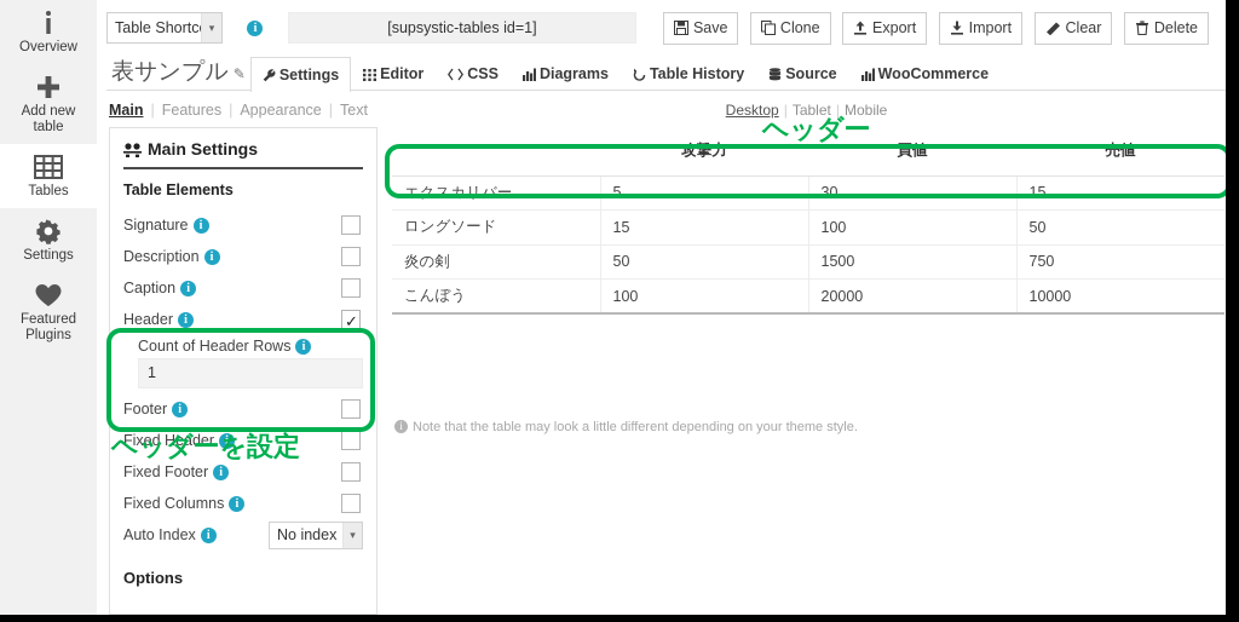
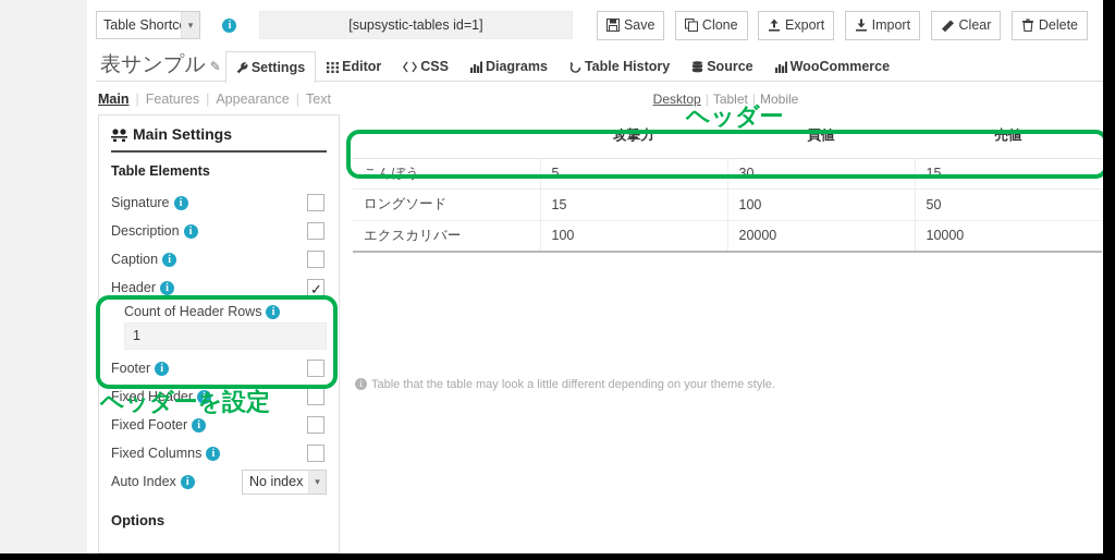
- Overview
- Add new
- table
- Tables
- Settings
- Featured
- Plugins
  Table Shortc
  ▾
  i [supsystic-tables id=1]
  Save Clone Export Import Clear Delete
  表サンプル ✎ Settings Editor CSS Diagrams Table History Source WooCommerce
  Main | Features | Appearance | Text
  Main Settings
  Table Elements
  Signature i
  Description i
  Caption i
  Header i
  Count of Header Rows i
  1
  Footer i
  Fixed Header i
  Fixed Footer i
  Fixed Columns i
  Auto Index i
  No index
  ▾
  Options
  Desktop | Tablet | Mobile
  	攻撃力	買値	売値
- エクスカリバー	5	30	15
+ こんぼう	5	30	15
  ロングソード	15	100	50
- 炎の剣	50	1500	750
- こんぼう	100	20000	10000
+ エクスカリバー	100	20000	10000
- i Note that the table may look a little different depending on your theme style.
+ i Table that the table may look a little different depending on your theme style.
  ヘッダー
  ヘッダーを設定
